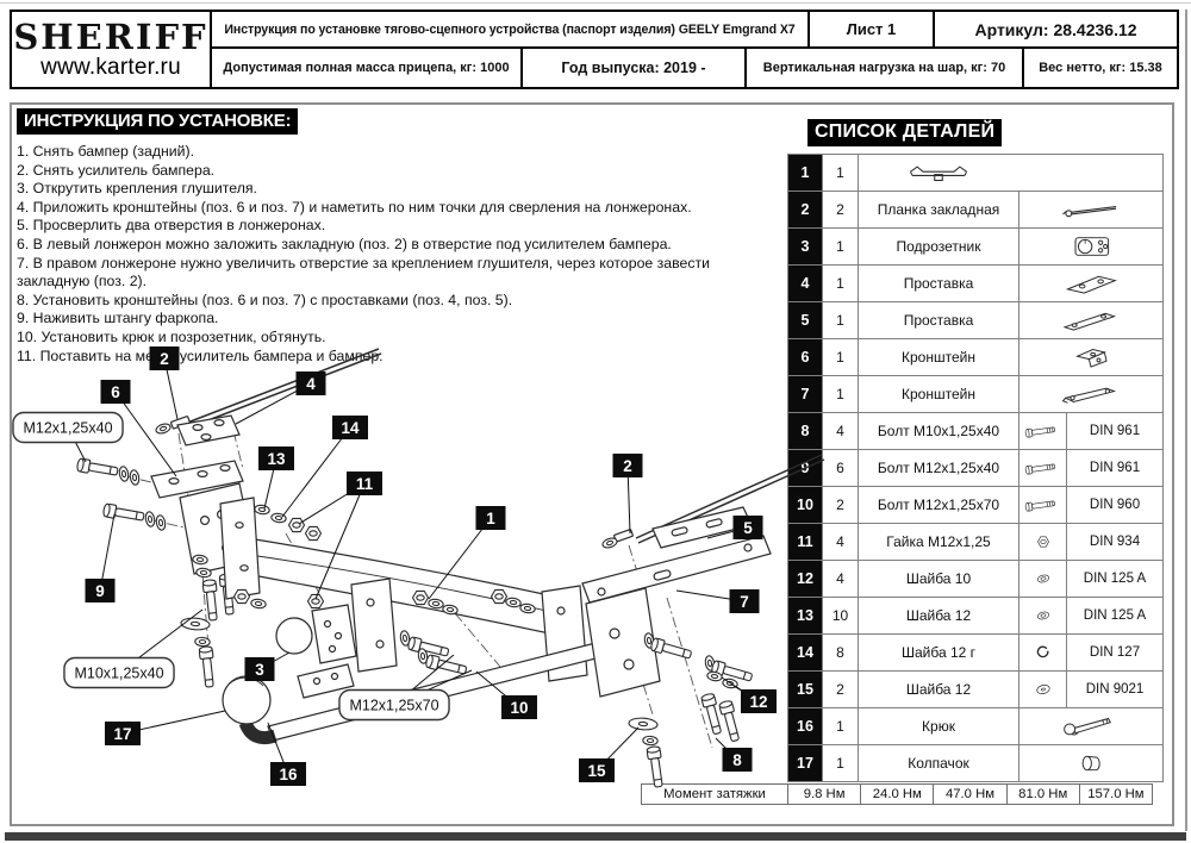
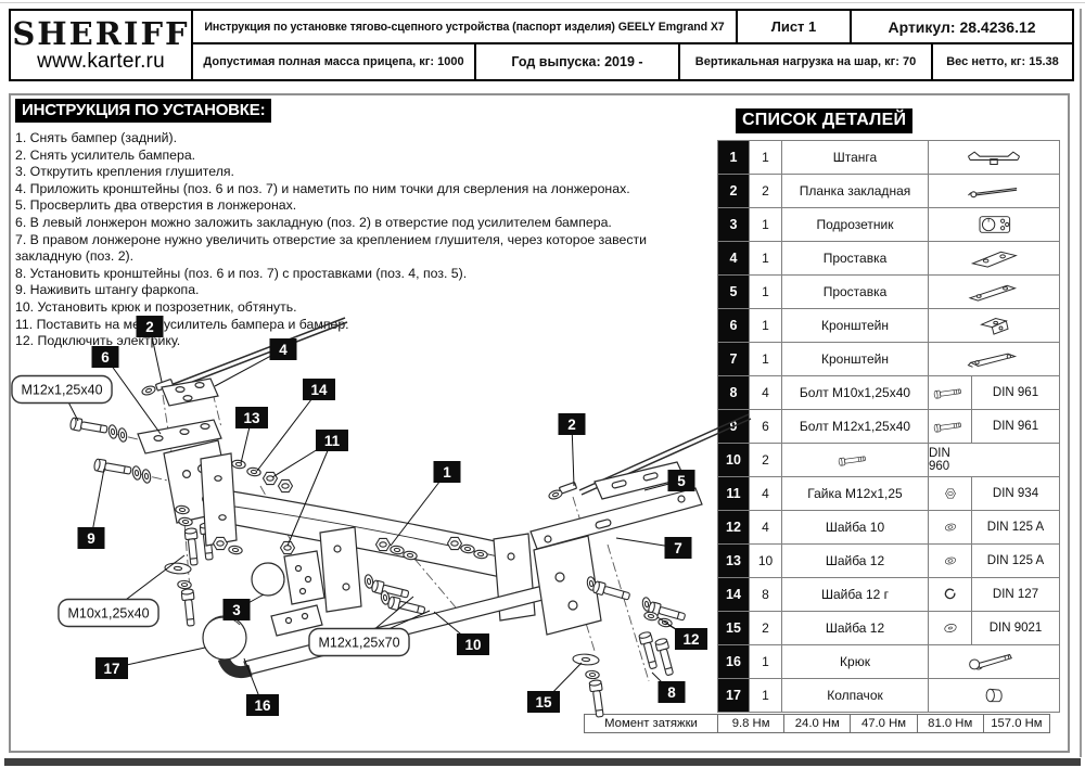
  SHERIFF
  www.karter.ru
  Инструкция по установке тягово-сцепного устройства (паспорт изделия) GEELY Emgrand X7
  Лист 1
  Артикул: 28.4236.12
  Допустимая полная масса прицепа, кг: 1000
  Год выпуска: 2019 -
  Вертикальная нагрузка на шар, кг: 70
  Вес нетто, кг: 15.38
  ИНСТРУКЦИЯ ПО УСТАНОВКЕ:
  1. Снять бампер (задний).
  2. Снять усилитель бампера.
  3. Открутить крепления глушителя.
  4. Приложить кронштейны (поз. 6 и поз. 7) и наметить по ним точки для сверления на лонжеронах.
  5. Просверлить два отверстия в лонжеронах.
  6. В левый лонжерон можно заложить закладную (поз. 2) в отверстие под усилителем бампера.
  7. В правом лонжероне нужно увеличить отверстие за креплением глушителя, через которое завести закладную (поз. 2).
  8. Установить кронштейны (поз. 6 и поз. 7) с проставками (поз. 4, поз. 5).
  9. Наживить штангу фаркопа.
  10. Установить крюк и позрозетник, обтянуть.
  11. Поставить на м усилитель бампера и бампе.
+ 12. Подключить электрику.
  СПИСОК ДЕТАЛЕЙ
  1
  1
+ Штанга
  2
  2
  Планка закладная
  3
  1
  Подрозетник
  4
  1
  Проставка
  5
  1
  Проставка
  6
  1
  Кронштейн
  7
  1
  Кронштейн
  8
  4
  Болт М10х1,25х40
  DIN 961
  6
  Болт М12х1,25х40
  DIN 961
  10
  2
- Болт М12х1,25х70
  DIN 960
  11
  4
  Гайка М12х1,25
  DIN 934
  12
  4
  Шайба 10
  DIN 125 A
  13
  10
  Шайба 12
  DIN 125 A
  14
  8
  Шайба 12 г
  DIN 127
  15
  2
  Шайба 12
  DIN 9021
  16
  1
  Крюк
  17
  1
  Колпачок
  Момент затяжки
  9.8 Нм
  24.0 Нм
  47.0 Нм
  81.0 Нм
  157.0 Нм
  М12х1,25х40
  М10х1,25х40
  М12х1,25х70
  2
  6
  4
  14
  13
  11
  1
  2
  5
  7
  9
  3
  10
  12
  8
  15
  17
  16
